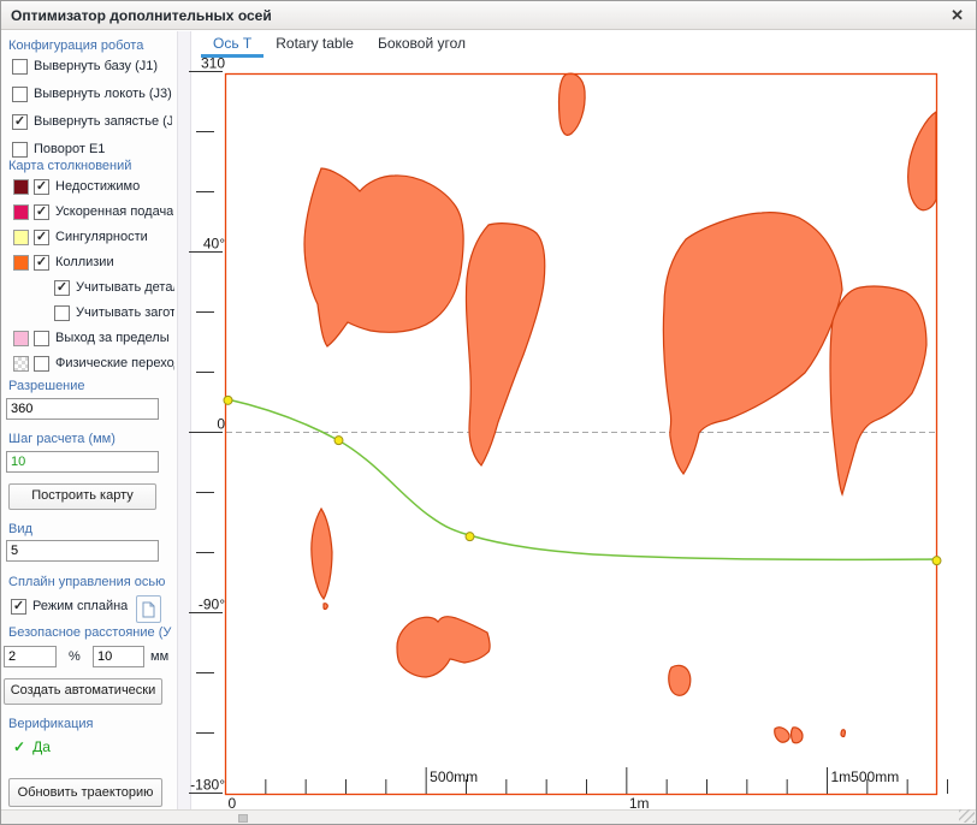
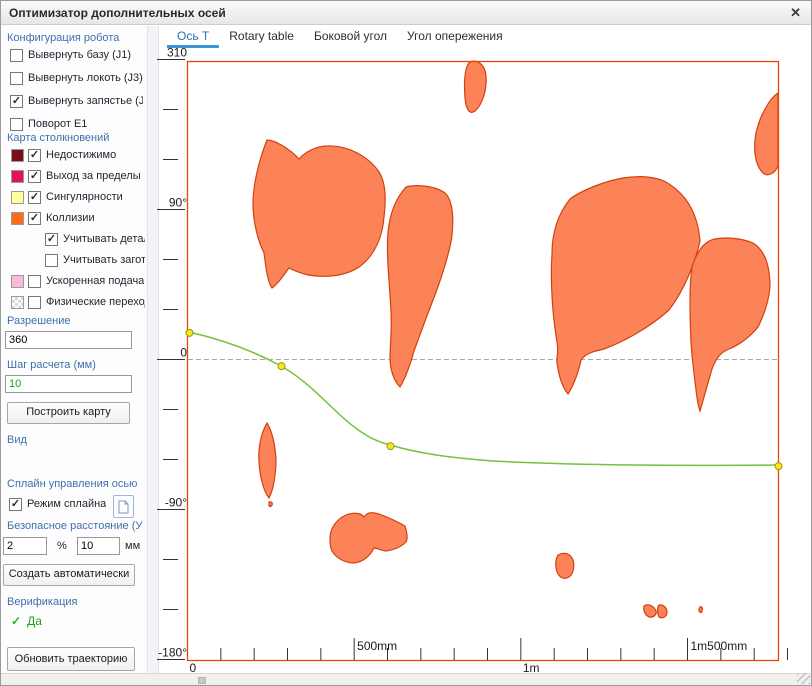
  Оптимизатор дополнительных осей
  ✕
  Конфигурация робота
  Вывернуть базу (J1)
  Вывернуть локоть (J3)
  Вывернуть запястье (J
  Поворот E1
  Карта столкновений
  Недостижимо
- Ускоренная подача
+ Выход за пределы
  Сингулярности
  Коллизии
  Учитывать дета
  Учитывать загот
- Выход за пределы
+ Ускоренная подача
  Физические перехо
  Разрешение
  360
  Шаг расчета (мм)
  10
  Построить карту
  Вид
- 5
  Сплайн управления осью
  Режим сплайна
  Безопасное расстояние (У
  2
  %
  10
  мм
  Создать автоматически
  Верификация
  ✓ Да
  Обновить траекторию
  Ось T
  Rotary table
  Боковой угол
+ Угол опережения
  310
- 40°
+ 90°
  0
  -90°
  -180°
  0
  500mm
  1m
  1m500mm
